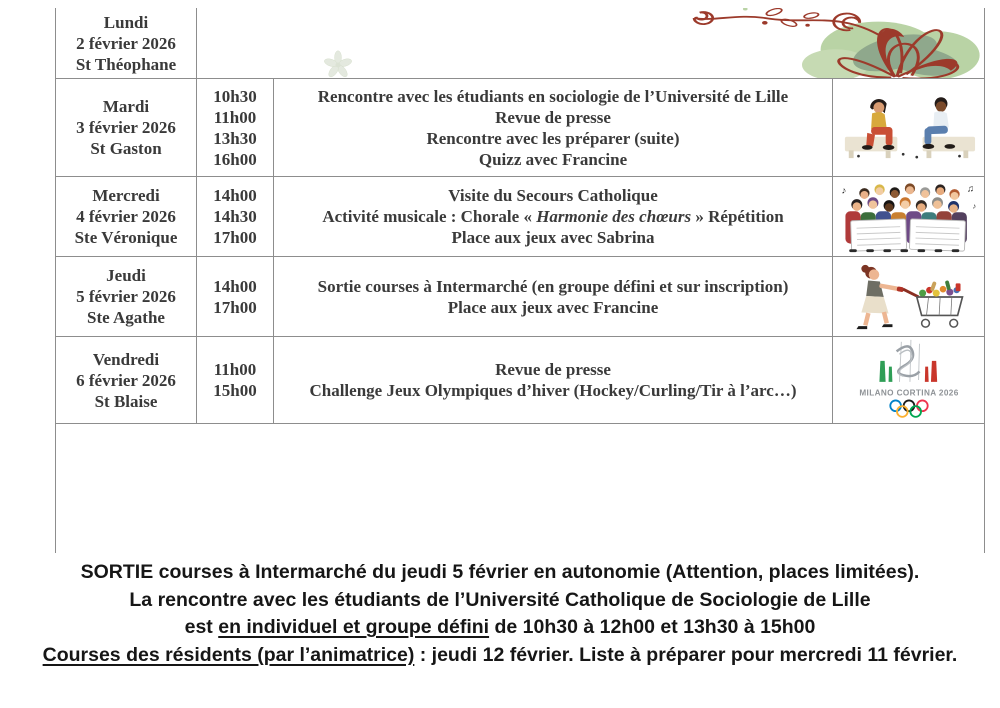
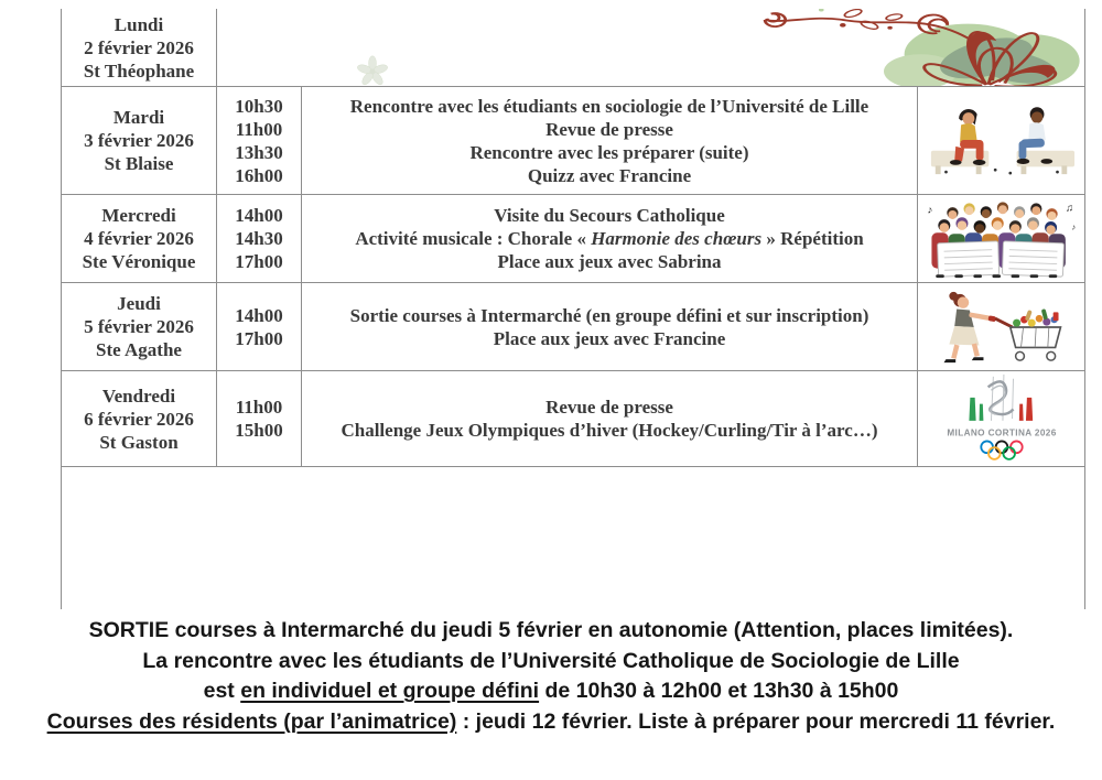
  Lundi
  2 février 2026
  St Théophane
  Mardi
  3 février 2026
- St Gaston
+ St Blaise
  10h30
  11h00
  13h30
  16h00
  Rencontre avec les étudiants en sociologie de l’Université de Lille
  Revue de presse
  Rencontre avec les préparer (suite)
  Quizz avec Francine
  Mercredi
  4 février 2026
  Ste Véronique
  14h00
  14h30
  17h00
  Visite du Secours Catholique
  Activité musicale : Chorale « Harmonie des chœurs » Répétition
  Place aux jeux avec Sabrina
  ♪
  ♫
  ♪
  Jeudi
  5 février 2026
  Ste Agathe
  14h00
  17h00
  Sortie courses à Intermarché (en groupe défini et sur inscription)
  Place aux jeux avec Francine
  Vendredi
  6 février 2026
- St Blaise
+ St Gaston
  11h00
  15h00
  Revue de presse
  Challenge Jeux Olympiques d’hiver (Hockey/Curling/Tir à l’arc…)
  MILANO CORTINA 2026
  SORTIE courses à Intermarché du jeudi 5 février en autonomie (Attention, places limitées).
  La rencontre avec les étudiants de l’Université Catholique de Sociologie de Lille
  est en individuel et groupe défini de 10h30 à 12h00 et 13h30 à 15h00
  Courses des résidents (par l’animatrice) : jeudi 12 février. Liste à préparer pour mercredi 11 février.
